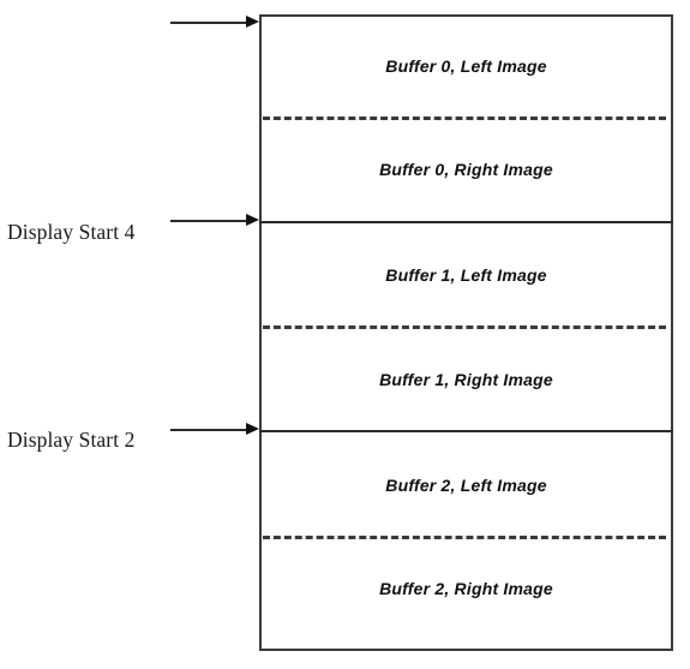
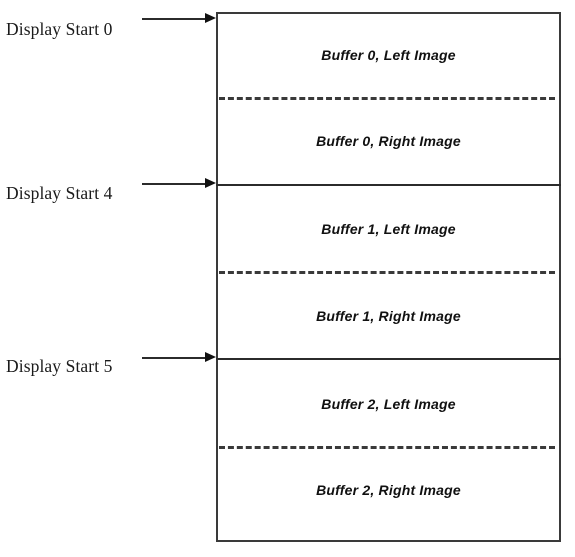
+ Display Start 0
  Display Start 4
- Display Start 2
+ Display Start 5
  Buffer 0, Left Image
  Buffer 0, Right Image
  Buffer 1, Left Image
  Buffer 1, Right Image
  Buffer 2, Left Image
  Buffer 2, Right Image
